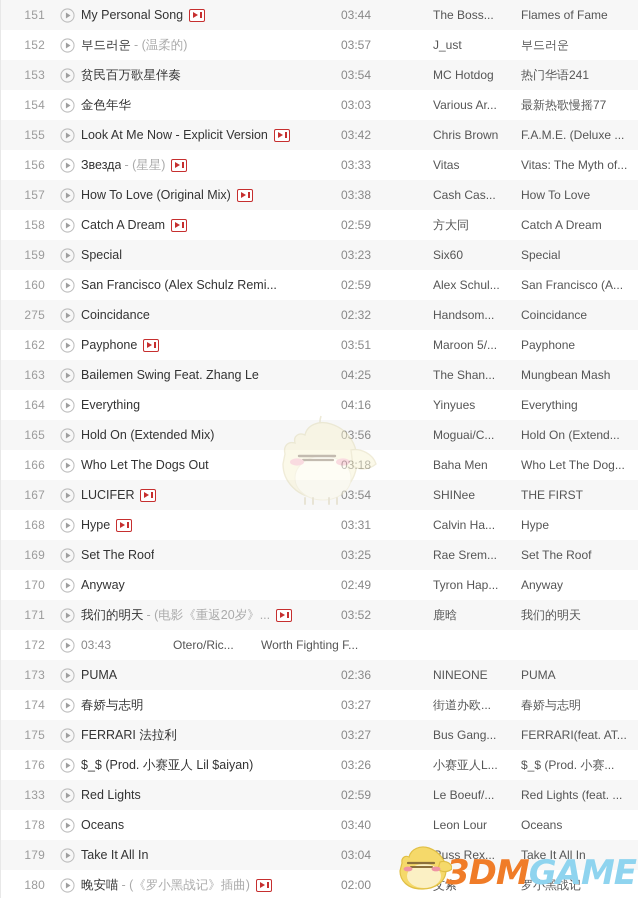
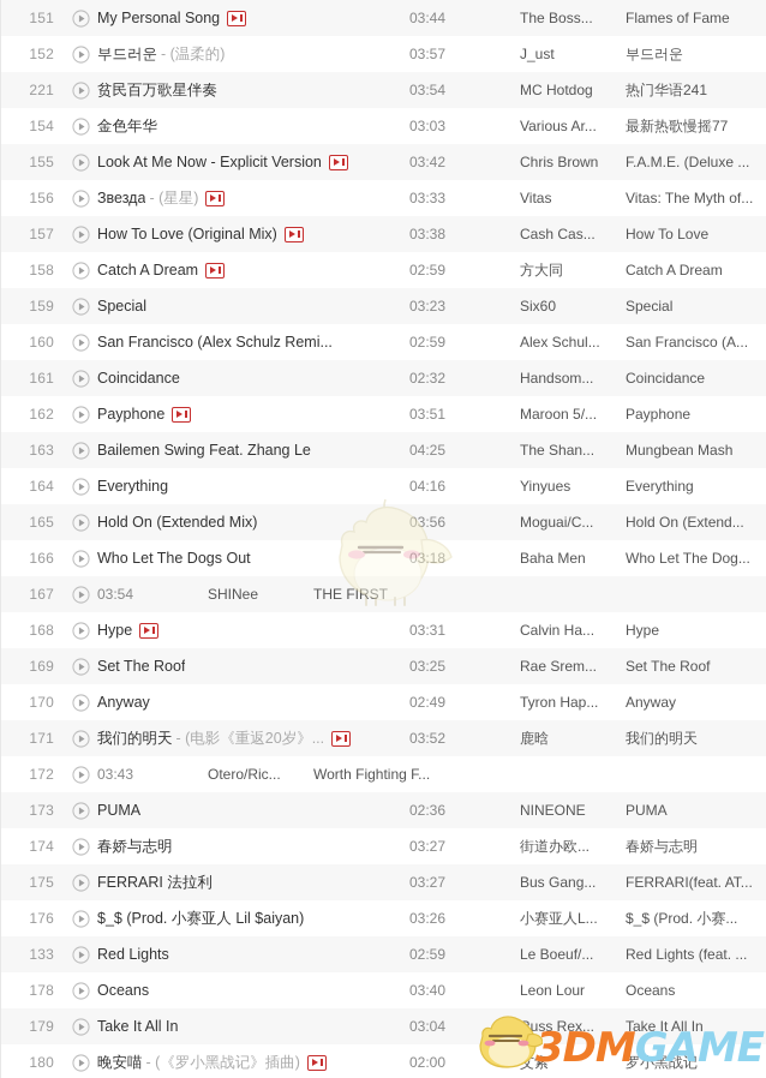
  151
  My Personal Song
  03:44
  The Boss...
  Flames of Fame
  152
  부드러운
  - (温柔的)
  03:57
  J_ust
  부드러운
- 153
+ 221
  贫民百万歌星伴奏
  03:54
  MC Hotdog
  热门华语241
  154
  金色年华
  03:03
  Various Ar...
  最新热歌慢摇77
  155
  Look At Me Now - Explicit Version
  03:42
  Chris Brown
  F.A.M.E. (Deluxe ...
  156
  Звезда
  - (星星)
  03:33
  Vitas
  Vitas: The Myth of...
  157
  How To Love (Original Mix)
  03:38
  Cash Cas...
  How To Love
  158
  Catch A Dream
  02:59
  方大同
  Catch A Dream
  159
  Special
  03:23
  Six60
  Special
  160
  San Francisco (Alex Schulz Remi...
  02:59
  Alex Schul...
  San Francisco (A...
- 275
+ 161
  Coincidance
  02:32
  Handsom...
  Coincidance
  162
  Payphone
  03:51
  Maroon 5/...
  Payphone
  163
  Bailemen Swing Feat. Zhang Le
  04:25
  The Shan...
  Mungbean Mash
  164
  Everything
  04:16
  Yinyues
  Everything
  165
  Hold On (Extended Mix)
  03:56
  Moguai/C...
  Hold On (Extend...
  166
  Who Let The Dogs Out
  03:18
  Baha Men
  Who Let The Dog...
  167
- LUCIFER
  03:54
  SHINee
  THE FIRST
  168
  Hype
  03:31
  Calvin Ha...
  Hype
  169
  Set The Roof
  03:25
  Rae Srem...
  Set The Roof
  170
  Anyway
  02:49
  Tyron Hap...
  Anyway
  171
  我们的明天
  - (电影《重返20岁》...
  03:52
  鹿晗
  我们的明天
  172
  03:43
  Otero/Ric...
  Worth Fighting F...
  173
  PUMA
  02:36
  NINEONE
  PUMA
  174
  春娇与志明
  03:27
  街道办欧...
  春娇与志明
  175
  FERRARI 法拉利
  03:27
  Bus Gang...
  FERRARI(feat. AT...
  176
  $_$ (Prod. 小赛亚人 Lil $aiyan)
  03:26
  小赛亚人L...
  $_$ (Prod. 小赛...
  133
  Red Lights
  02:59
  Le Boeuf/...
  Red Lights (feat. ...
  178
  Oceans
  03:40
  Leon Lour
  Oceans
  179
  Take It All In
  03:04
  uss Rex...
  Take It All In
  180
  晚安喵
  - (《罗小黑战记》插曲)
  02:00
  罗小黑战记
  3DM
  GAME
